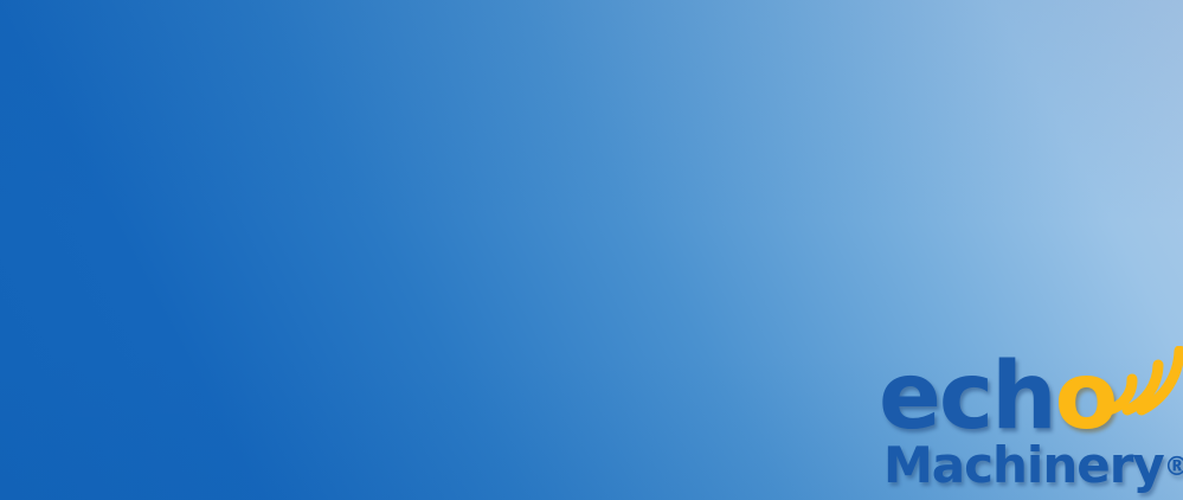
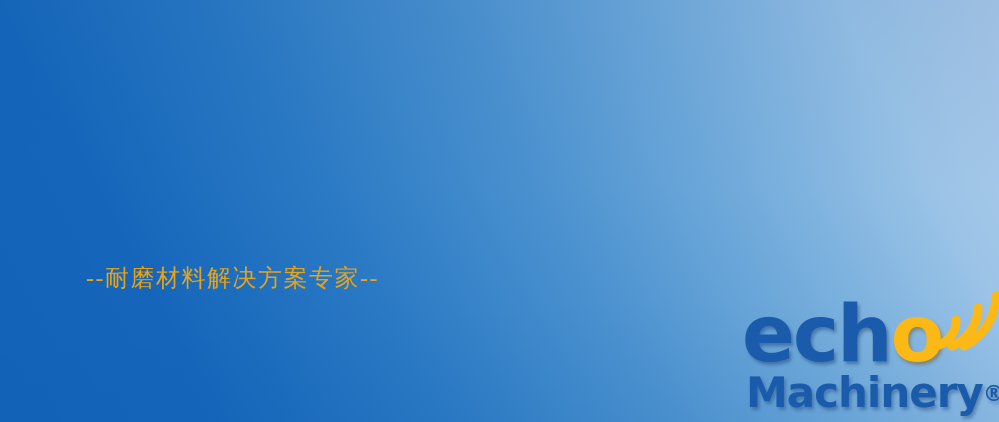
+ --耐磨材料解决方案专家--
  echo
  Machinery®
